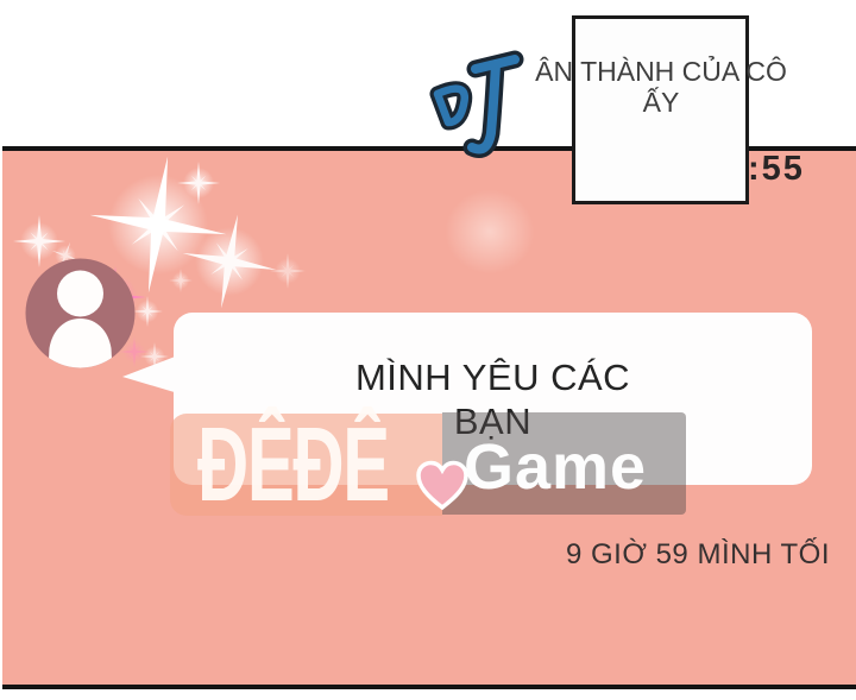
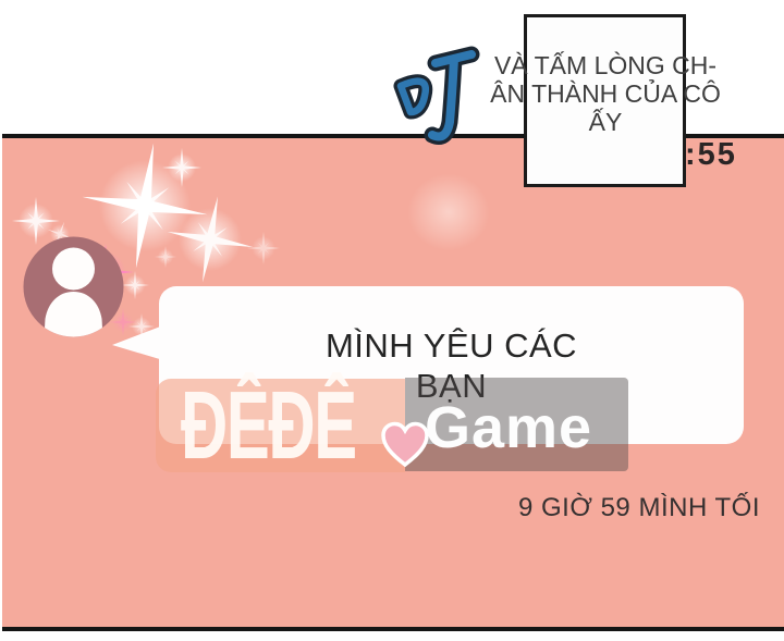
  MÌNH YÊU CÁC
  BẠN
  ĐÊĐÊ
  Game
  9 GIỜ 59 MÌNH TỐI
  :55
+ VÀ TẤM LÒNG CH-
  ÂN THÀNH CỦA CÔ
  ẤY
